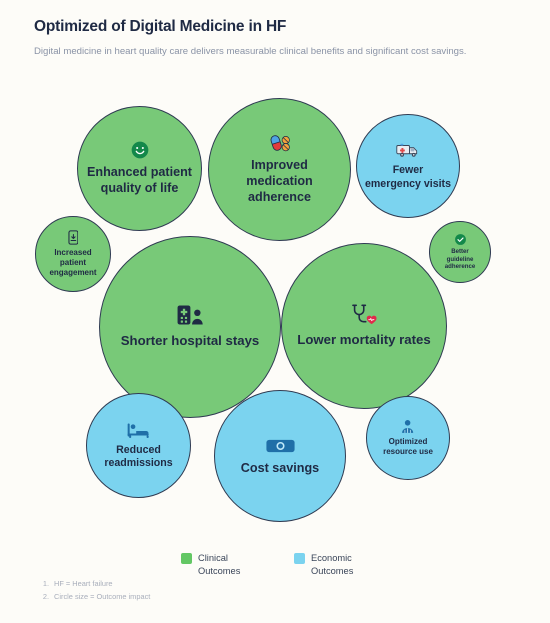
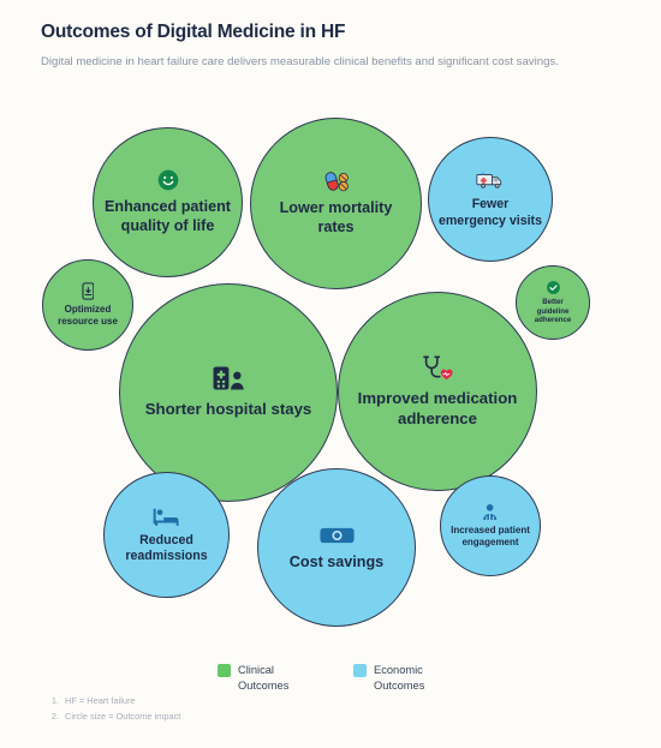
- Optimized of Digital Medicine in HF
+ Outcomes of Digital Medicine in HF
- Digital medicine in heart quality care delivers measurable clinical benefits and significant cost savings.
+ Digital medicine in heart failure care delivers measurable clinical benefits and significant cost savings.
  Enhanced patient quality of life
- Improved medication adherence
+ Lower mortality rates
  Fewer emergency visits
- Increased patient engagement
+ Optimized resource use
  Shorter hospital stays
- Lower mortality rates
+ Improved medication adherence
  Reduced readmissions
  Cost savings
- Optimized resource use
+ Increased patient engagement
  Clinical Outcomes
  Economic Outcomes
  1.
  HF = Heart failure
  2.
  Circle size = Outcome impact
